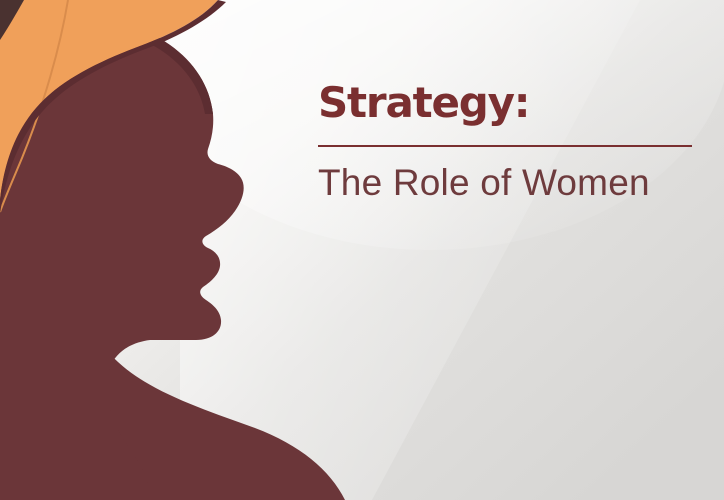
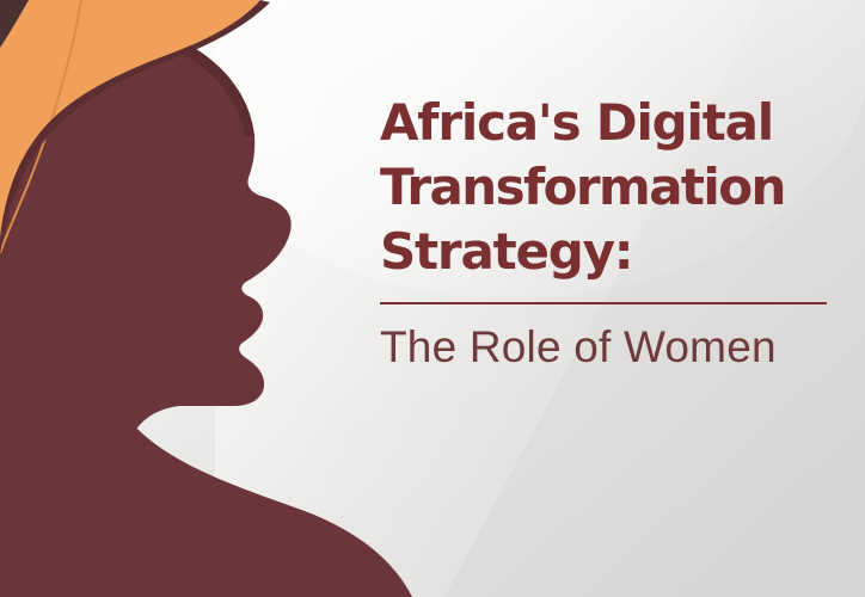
+ Africa's Digital
+ Transformation
  Strategy:
  The Role of Women
